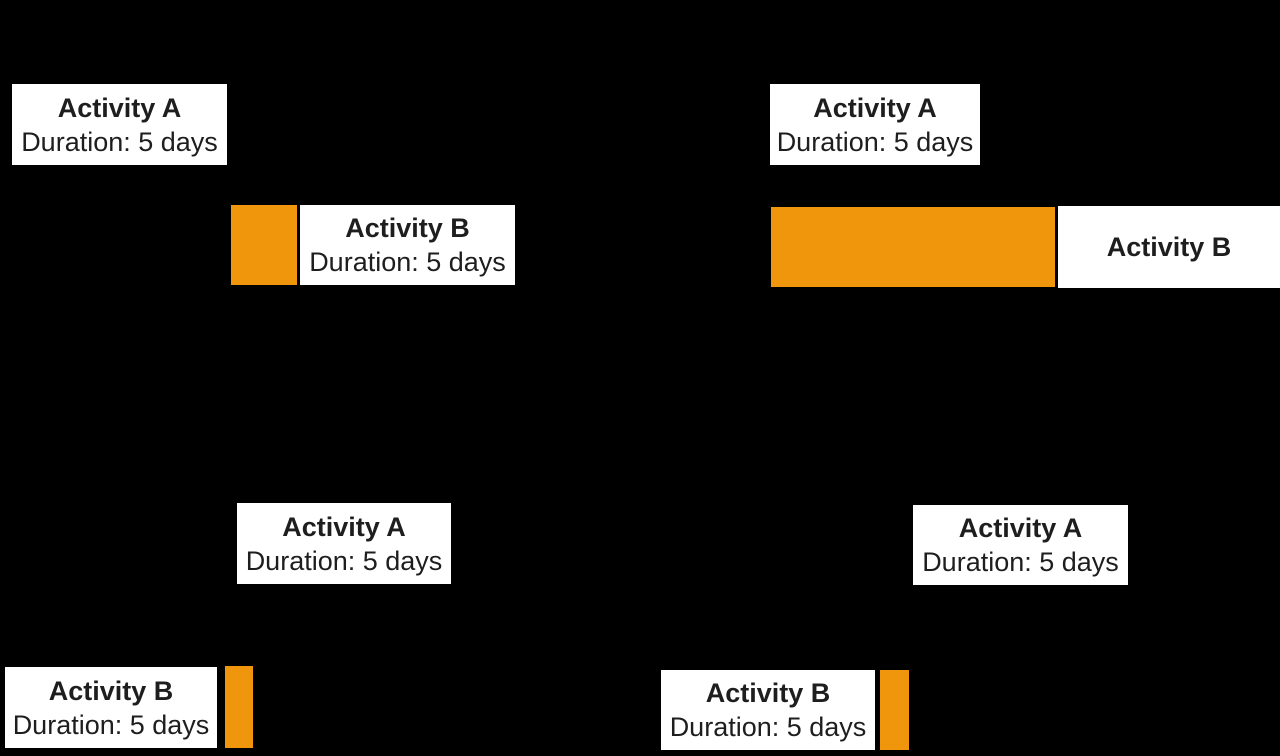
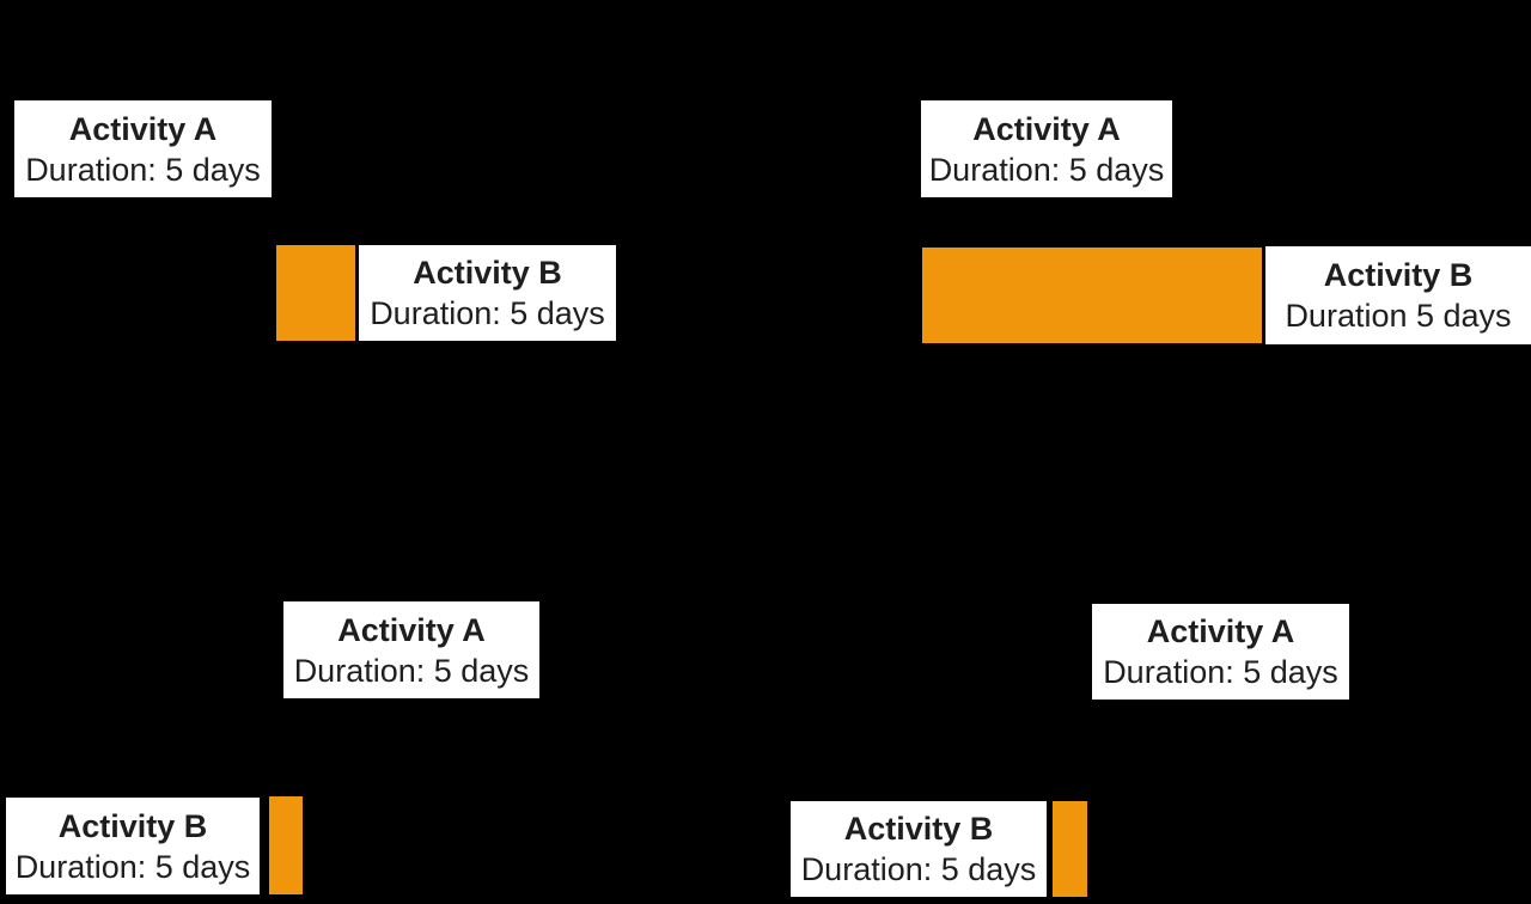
  Activity A
  Duration: 5 days
  Activity B
  Duration: 5 days
  Activity A
  Duration: 5 days
  Activity B
+ Duration 5 days
  Activity A
  Duration: 5 days
  Activity B
  Duration: 5 days
  Activity A
  Duration: 5 days
  Activity B
  Duration: 5 days
